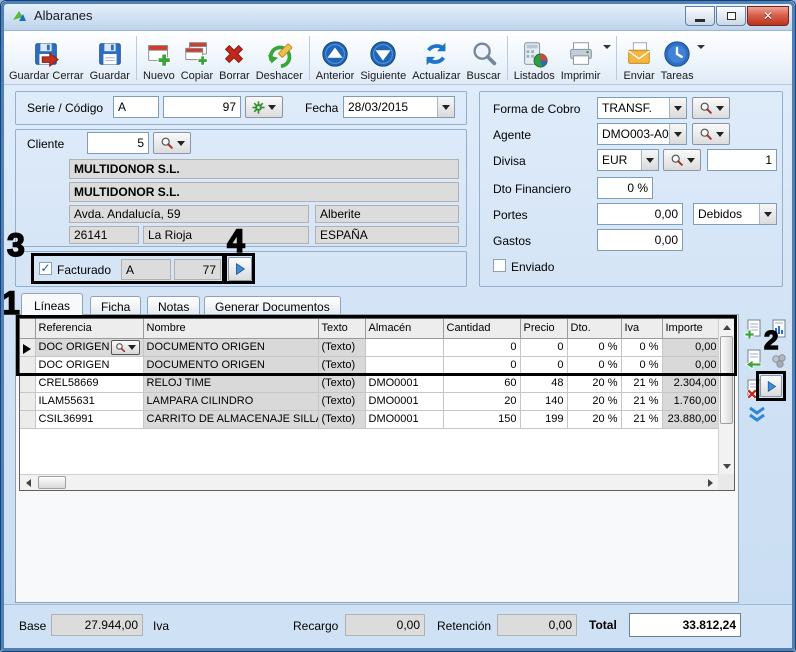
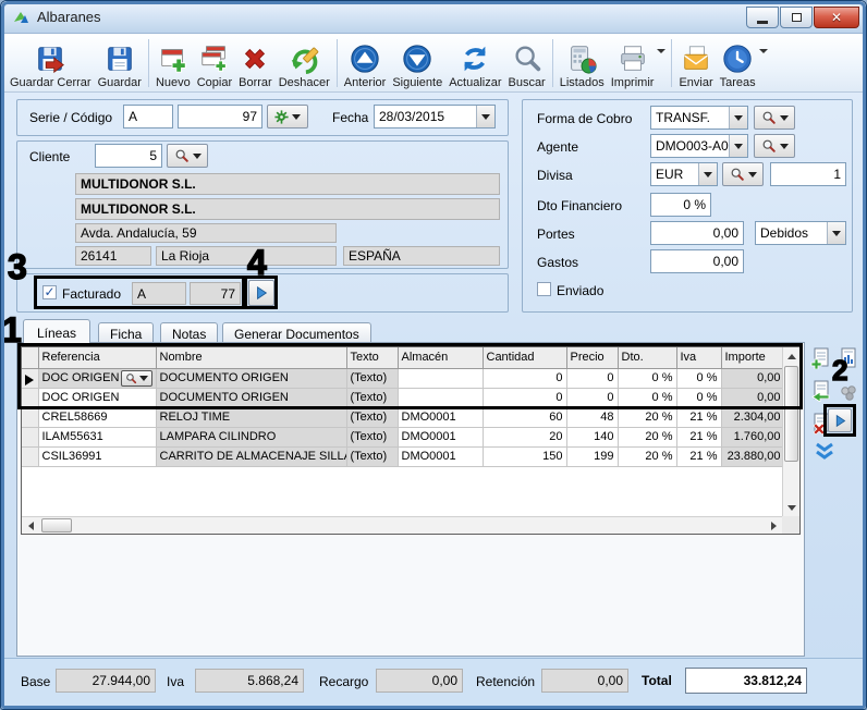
  Albaranes
  ✕
  Guardar Cerrar
  Guardar
  Nuevo
  Copiar
  Borrar
  Deshacer
  Anterior
  Siguiente
  Actualizar
  Buscar
  Listados
  Imprimir
  Enviar
  Tareas
  Serie / Código
  A
  97
  Fecha
  28/03/2015
  Cliente
  5
  MULTIDONOR S.L.
  MULTIDONOR S.L.
  Avda. Andalucía, 59
- Alberite
  26141
  La Rioja
  ESPAÑA
  ✓
  Facturado
  A
  77
  Forma de Cobro
  TRANSF.
  Agente
  DMO003-A0
  Divisa
  EUR
  1
  Dto Financiero
  0 %
  Portes
  0,00
  Debidos
  Gastos
  0,00
  Enviado
  Líneas
  Ficha
  Notas
  Generar Documentos
  	Referencia	Nombre	Texto	Almacén	Cantidad	Precio	Dto.	Iva	Importe
  	DOC ORIGEN	DOCUMENTO ORIGEN	(Texto)		0	0	0 %	0 %	0,00
  	DOC ORIGEN	DOCUMENTO ORIGEN	(Texto)		0	0	0 %	0 %	0,00
  	CREL58669	RELOJ TIME	(Texto)	DMO0001	60	48	20 %	21 %	2.304,00
  	ILAM55631	LAMPARA CILINDRO	(Texto)	DMO0001	20	140	20 %	21 %	1.760,00
  	CSIL36991	CARRITO DE ALMACENAJE SILL	(Texto)	DMO0001	150	199	20 %	21 %	23.880,00
  Base
  27.944,00
  Iva
+ 5.868,24
  Recargo
  0,00
  Retención
  0,00
  Total
  33.812,24
  3
  4
  1
  2
